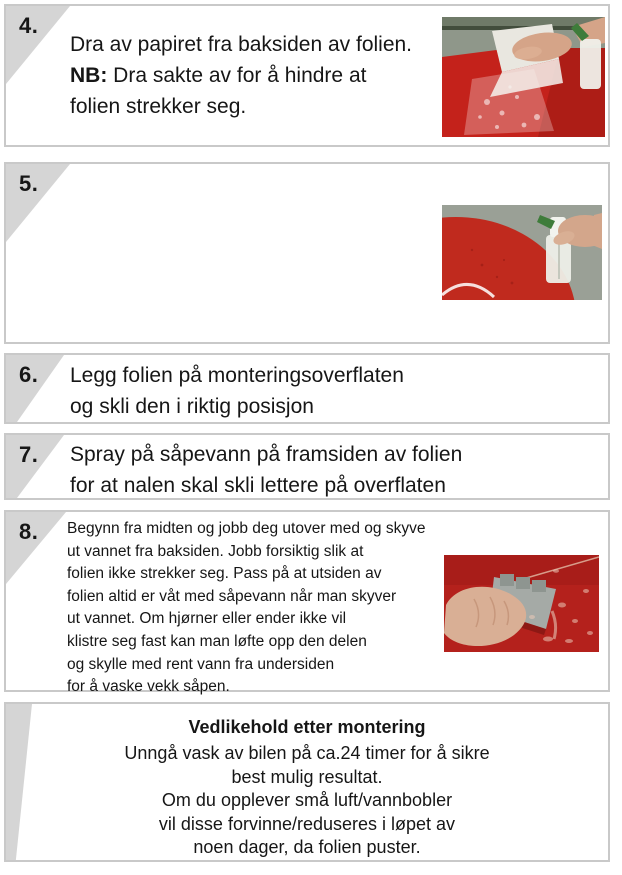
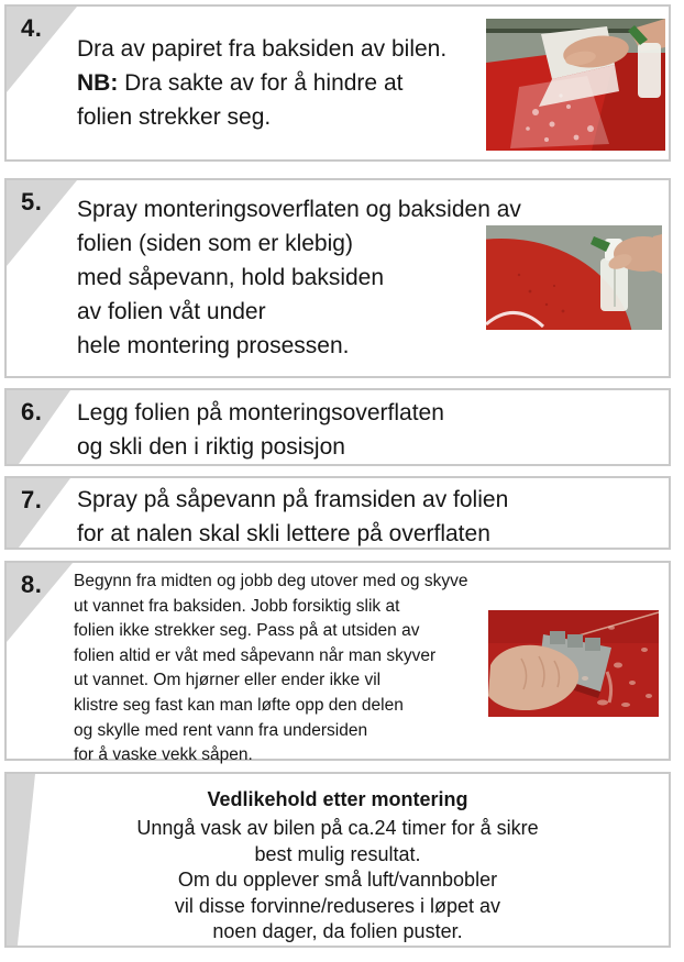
  4.
- Dra av papiret fra baksiden av folien.
+ Dra av papiret fra baksiden av bilen.
  NB: Dra sakte av for å hindre at
  folien strekker seg.
  5.
+ Spray monteringsoverflaten og baksiden av
+ folien (siden som er klebig)
+ med såpevann, hold baksiden
+ av folien våt under
+ hele montering prosessen.
  6.
  Legg folien på monteringsoverflaten
  og skli den i riktig posisjon
  7.
  Spray på såpevann på framsiden av folien
  for at nalen skal skli lettere på overflaten
  8.
  Begynn fra midten og jobb deg utover med og skyve
  ut vannet fra baksiden. Jobb forsiktig slik at
  folien ikke strekker seg. Pass på at utsiden av
  folien altid er våt med såpevann når man skyver
  ut vannet. Om hjørner eller ender ikke vil
  klistre seg fast kan man løfte opp den delen
  og skylle med rent vann fra undersiden
  for å vaske vekk såpen.
  Vedlikehold etter montering
  Unngå vask av bilen på ca.24 timer for å sikre
  best mulig resultat.
  Om du opplever små luft/vannbobler
  vil disse forvinne/reduseres i løpet av
  noen dager, da folien puster.
